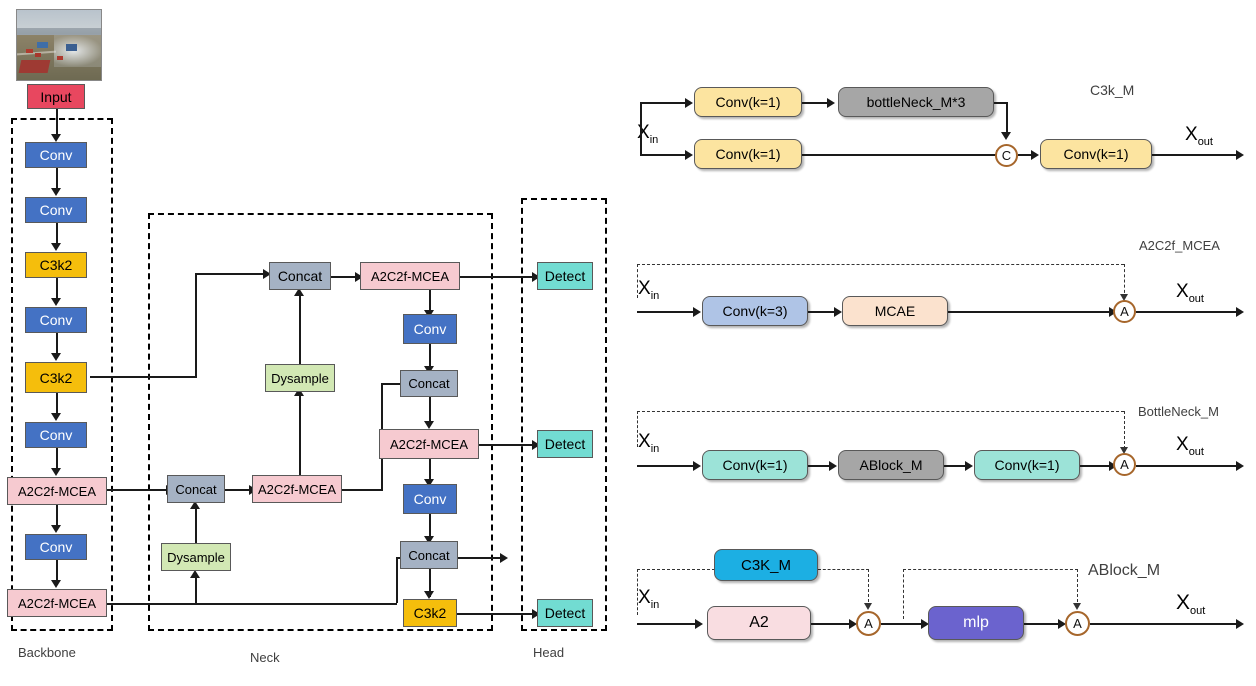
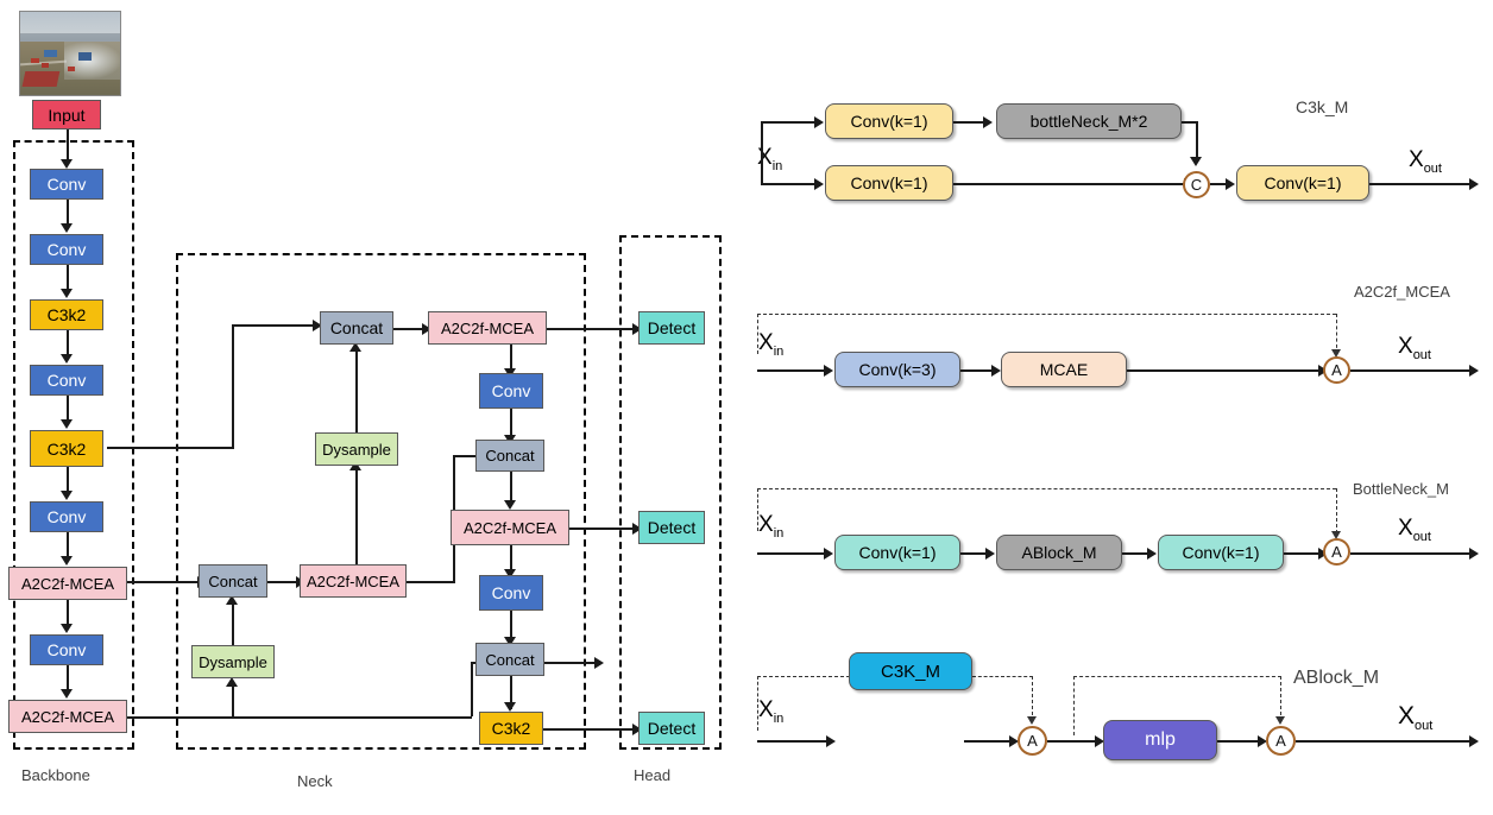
  Backbone
  Neck
  Head
  Input
  Conv
  Conv
  C3k2
  Conv
  C3k2
  Conv
  A2C2f-MCEA
  Conv
  A2C2f-MCEA
  Concat
  A2C2f-MCEA
  Dysample
  Concat
  A2C2f-MCEA
  Dysample
  Conv
  Concat
  A2C2f-MCEA
  Conv
  Concat
  C3k2
  Detect
  Detect
  Detect
  C3k_M
  Xin
  Conv(k=1)
- bottleNeck_M*3
+ bottleNeck_M*2
  Conv(k=1)
  C
  Conv(k=1)
  Xout
  A2C2f_MCEA
  Xin
  Conv(k=3)
  MCAE
  A
  Xout
  BottleNeck_M
  Xin
  Conv(k=1)
  ABlock_M
  Conv(k=1)
  A
  Xout
  ABlock_M
  Xin
  C3K_M
- A2
  A
  mlp
  A
  Xout
